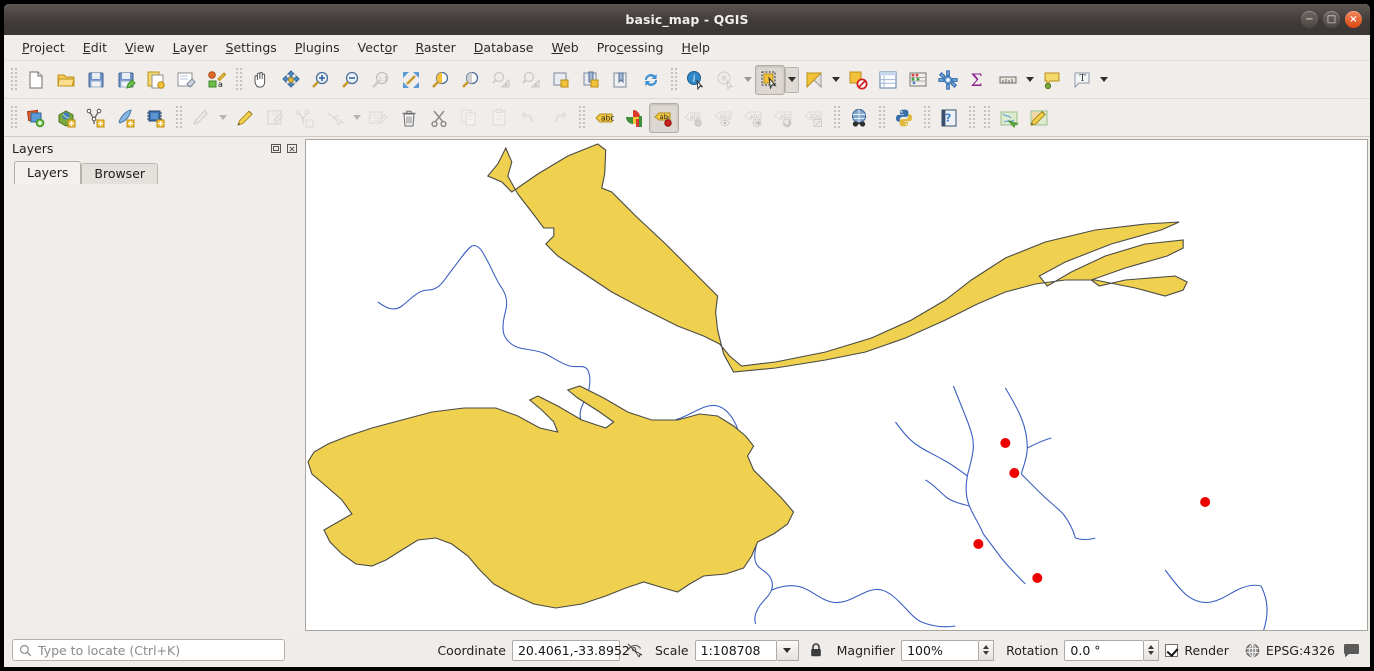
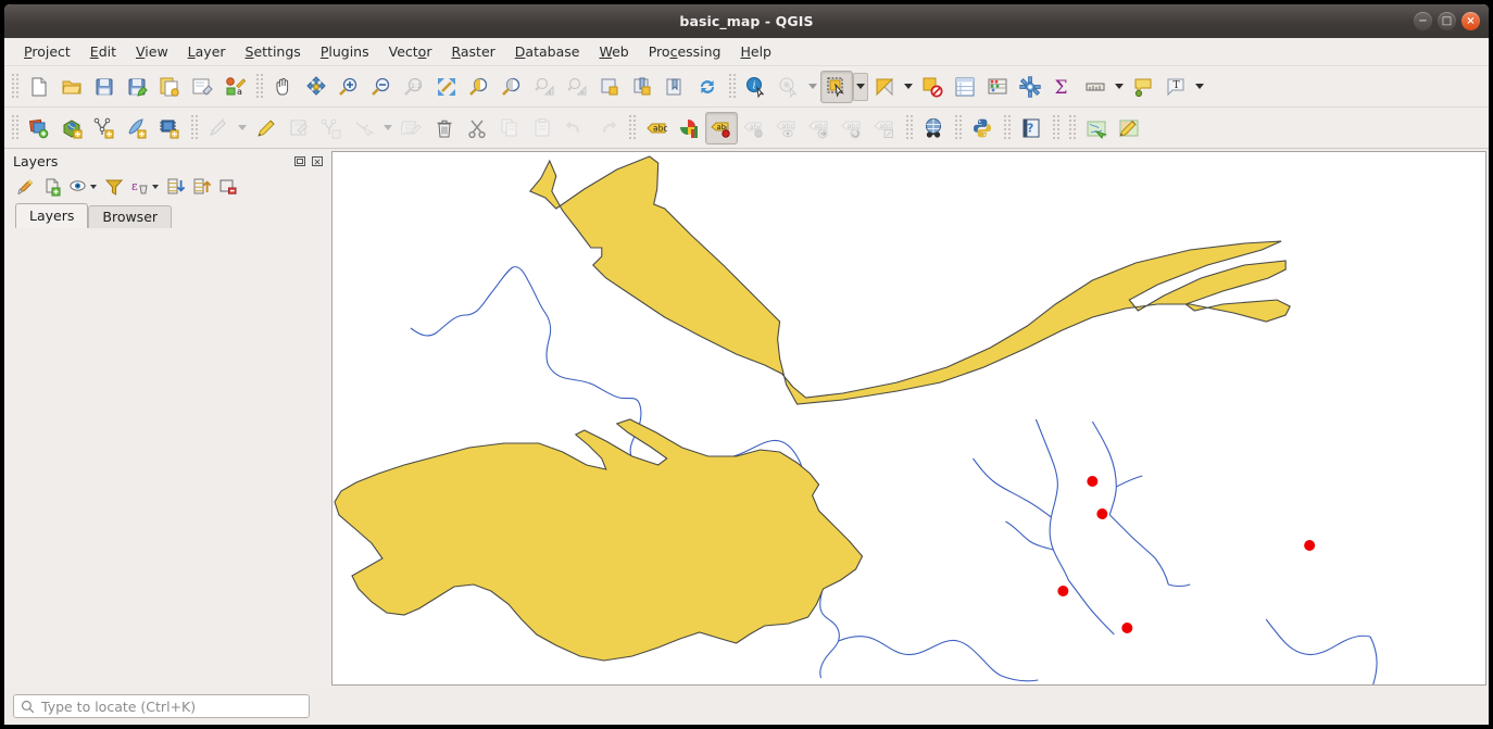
  basic_map - QGIS
  −
  □
  ×
  Project
  Edit
  View
  Layer
  Settings
  Plugins
  Vector
  Raster
  Database
  Web
  Processing
  Help
  a
  i
  Σ
  T
  abc
  ab
  ab
  abc
  abc
  abc
  abc
  ?
  Layers
+ ε
  Layers
  Browser
  Type to locate (Ctrl+K)
- Coordinate
- 20.4061,-33.8952
- Scale
- 1:108708
- Magnifier
- 100%
- Rotation
- 0.0 °
- Render
- EPSG:4326
